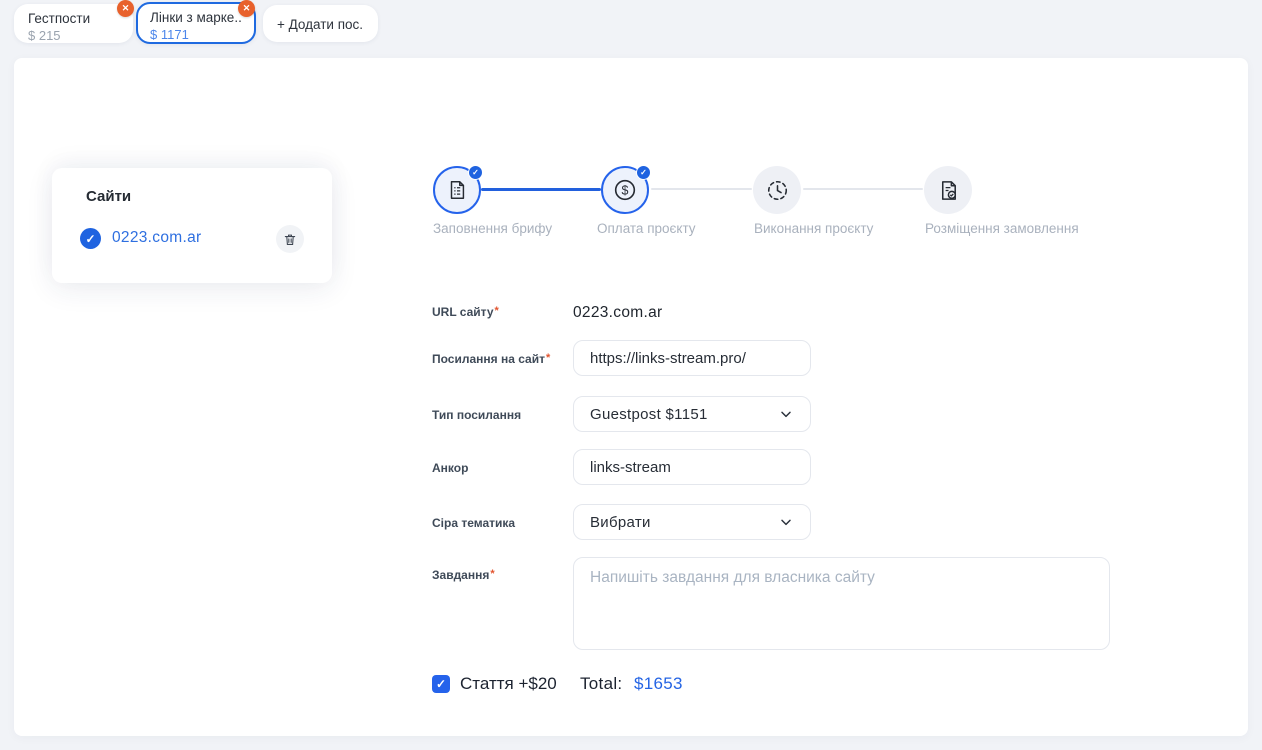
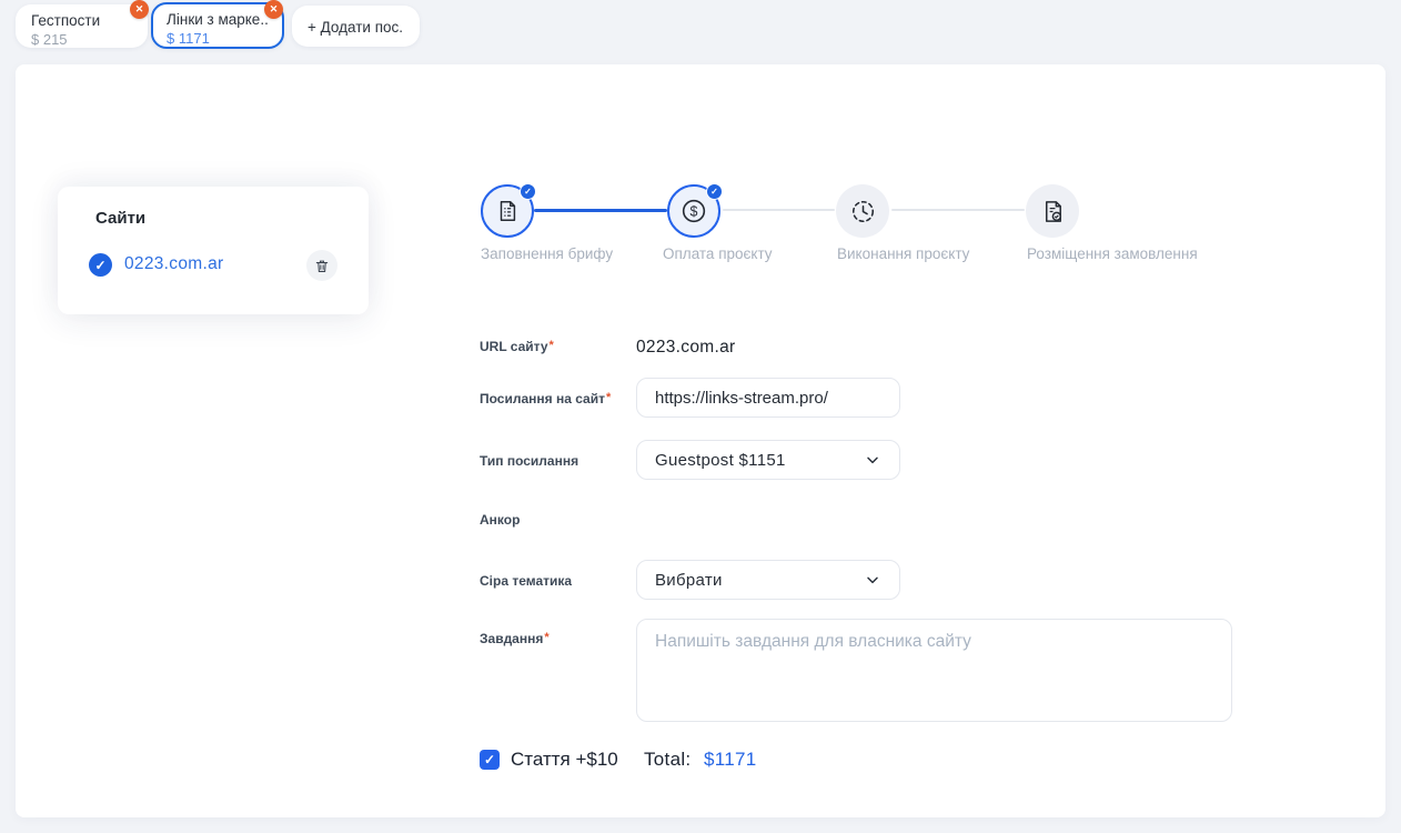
  Гестпости
  $ 215
  ✕
  Лінки з марке..
  $ 1171
  ✕
  + Додати пос.
  Сайти
  ✓
  0223.com.ar
  ✓
  $
  ✓
  Заповнення брифу
  Оплата проєкту
  Виконання проєкту
  Розміщення замовлення
  URL сайту*
  0223.com.ar
  Посилання на сайт*
  https://links-stream.pro/
  Тип посилання
  Guestpost $1151
  Анкор
- links-stream
  Сіра тематика
  Вибрати
  Завдання*
  Напишіть завдання для власника сайту
  ✓
- Стаття +$20
+ Стаття +$10
  Total:
- $1653
+ $1171
